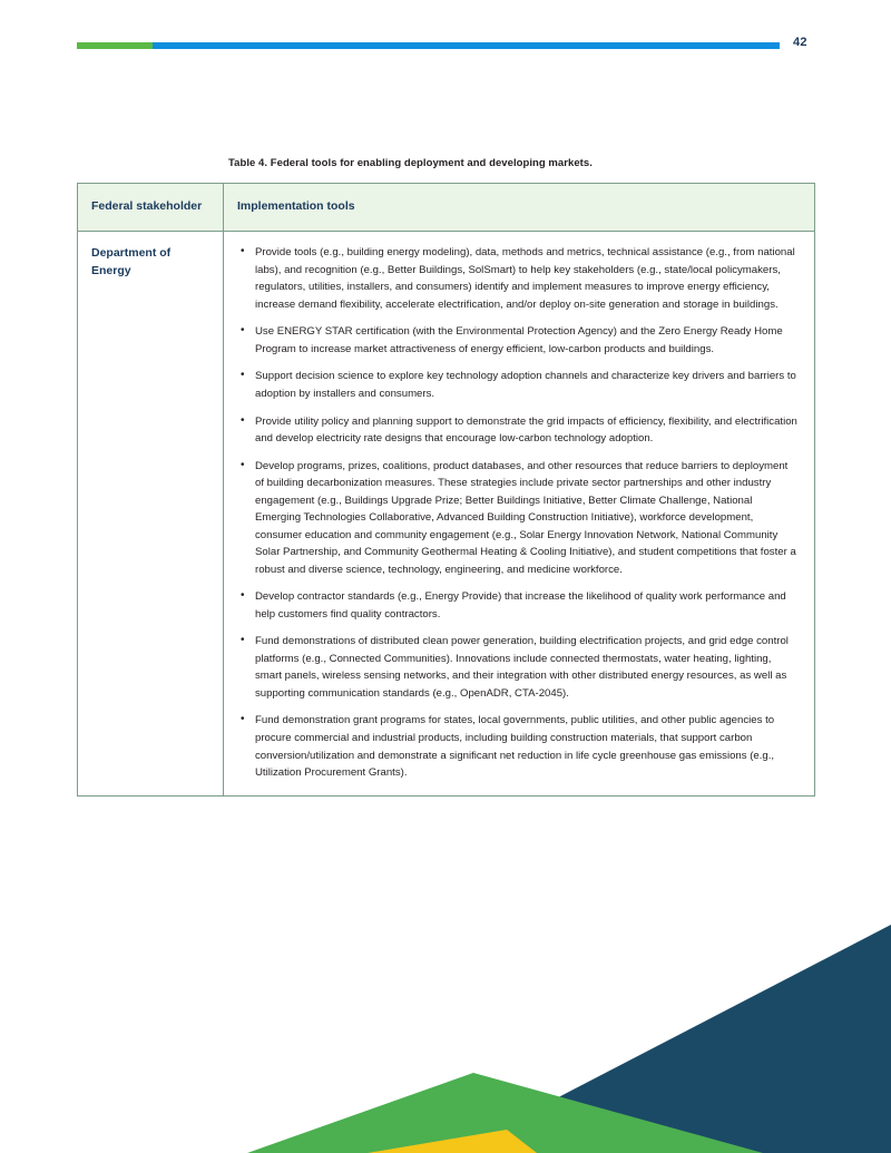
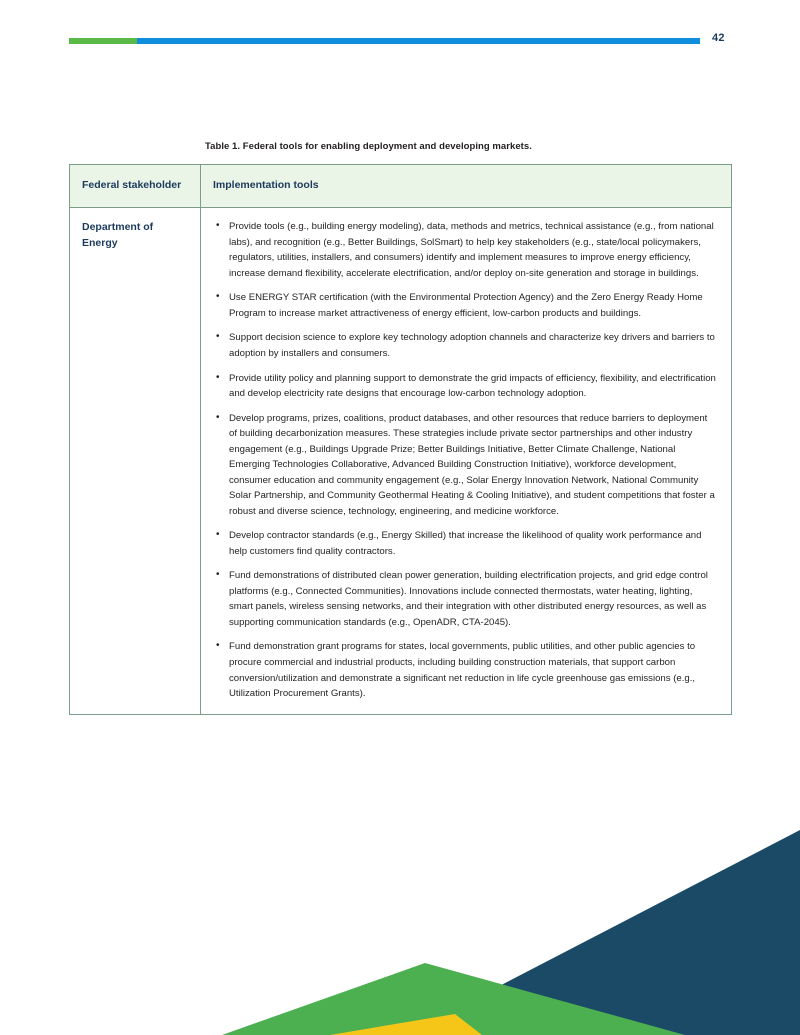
  42
- Table 4. Federal tools for enabling deployment and developing markets.
+ Table 1. Federal tools for enabling deployment and developing markets.
  Federal stakeholder	Implementation tools
- Department of Energy	Provide tools (e.g., building energy modeling), data, methods and metrics, technical assistance (e.g., from national labs), and recognition (e.g., Better Buildings, SolSmart) to help key stakeholders (e.g., state/local policymakers, regulators, utilities, installers, and consumers) identify and implement measures to improve energy efficiency, increase demand flexibility, accelerate electrification, and/or deploy on-site generation and storage in buildings. Use ENERGY STAR certification (with the Environmental Protection Agency) and the Zero Energy Ready Home Program to increase market attractiveness of energy efficient, low-carbon products and buildings. Support decision science to explore key technology adoption channels and characterize key drivers and barriers to adoption by installers and consumers. Provide utility policy and planning support to demonstrate the grid impacts of efficiency, flexibility, and electrification and develop electricity rate designs that encourage low-carbon technology adoption. Develop programs, prizes, coalitions, product databases, and other resources that reduce barriers to deployment of building decarbonization measures. These strategies include private sector partnerships and other industry engagement (e.g., Buildings Upgrade Prize; Better Buildings Initiative, Better Climate Challenge, National Emerging Technologies Collaborative, Advanced Building Construction Initiative), workforce development, consumer education and community engagement (e.g., Solar Energy Innovation Network, National Community Solar Partnership, and Community Geothermal Heating & Cooling Initiative), and student competitions that foster a robust and diverse science, technology, engineering, and medicine workforce. Develop contractor standards (e.g., Energy Provide) that increase the likelihood of quality work performance and help customers find quality contractors. Fund demonstrations of distributed clean power generation, building electrification projects, and grid edge control platforms (e.g., Connected Communities). Innovations include connected thermostats, water heating, lighting, smart panels, wireless sensing networks, and their integration with other distributed energy resources, as well as supporting communication standards (e.g., OpenADR, CTA-2045). Fund demonstration grant programs for states, local governments, public utilities, and other public agencies to procure commercial and industrial products, including building construction materials, that support carbon conversion/utilization and demonstrate a significant net reduction in life cycle greenhouse gas emissions (e.g., Utilization Procurement Grants).
+ Department of Energy	Provide tools (e.g., building energy modeling), data, methods and metrics, technical assistance (e.g., from national labs), and recognition (e.g., Better Buildings, SolSmart) to help key stakeholders (e.g., state/local policymakers, regulators, utilities, installers, and consumers) identify and implement measures to improve energy efficiency, increase demand flexibility, accelerate electrification, and/or deploy on-site generation and storage in buildings. Use ENERGY STAR certification (with the Environmental Protection Agency) and the Zero Energy Ready Home Program to increase market attractiveness of energy efficient, low-carbon products and buildings. Support decision science to explore key technology adoption channels and characterize key drivers and barriers to adoption by installers and consumers. Provide utility policy and planning support to demonstrate the grid impacts of efficiency, flexibility, and electrification and develop electricity rate designs that encourage low-carbon technology adoption. Develop programs, prizes, coalitions, product databases, and other resources that reduce barriers to deployment of building decarbonization measures. These strategies include private sector partnerships and other industry engagement (e.g., Buildings Upgrade Prize; Better Buildings Initiative, Better Climate Challenge, National Emerging Technologies Collaborative, Advanced Building Construction Initiative), workforce development, consumer education and community engagement (e.g., Solar Energy Innovation Network, National Community Solar Partnership, and Community Geothermal Heating & Cooling Initiative), and student competitions that foster a robust and diverse science, technology, engineering, and medicine workforce. Develop contractor standards (e.g., Energy Skilled) that increase the likelihood of quality work performance and help customers find quality contractors. Fund demonstrations of distributed clean power generation, building electrification projects, and grid edge control platforms (e.g., Connected Communities). Innovations include connected thermostats, water heating, lighting, smart panels, wireless sensing networks, and their integration with other distributed energy resources, as well as supporting communication standards (e.g., OpenADR, CTA-2045). Fund demonstration grant programs for states, local governments, public utilities, and other public agencies to procure commercial and industrial products, including building construction materials, that support carbon conversion/utilization and demonstrate a significant net reduction in life cycle greenhouse gas emissions (e.g., Utilization Procurement Grants).
